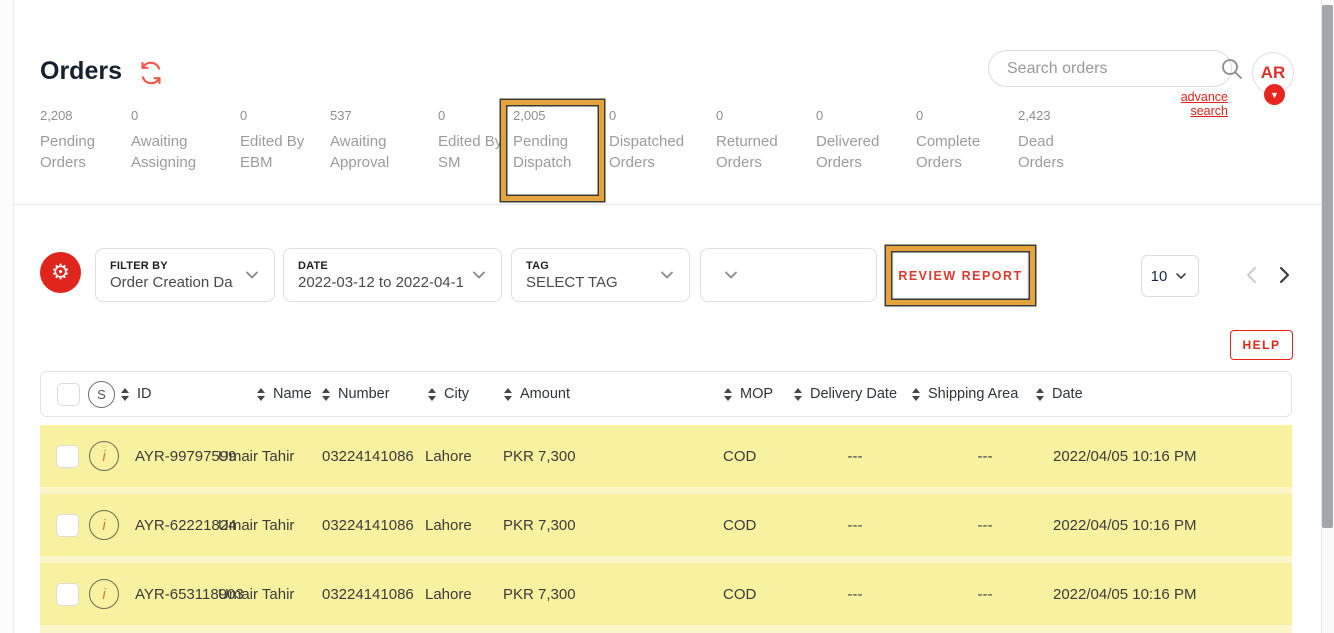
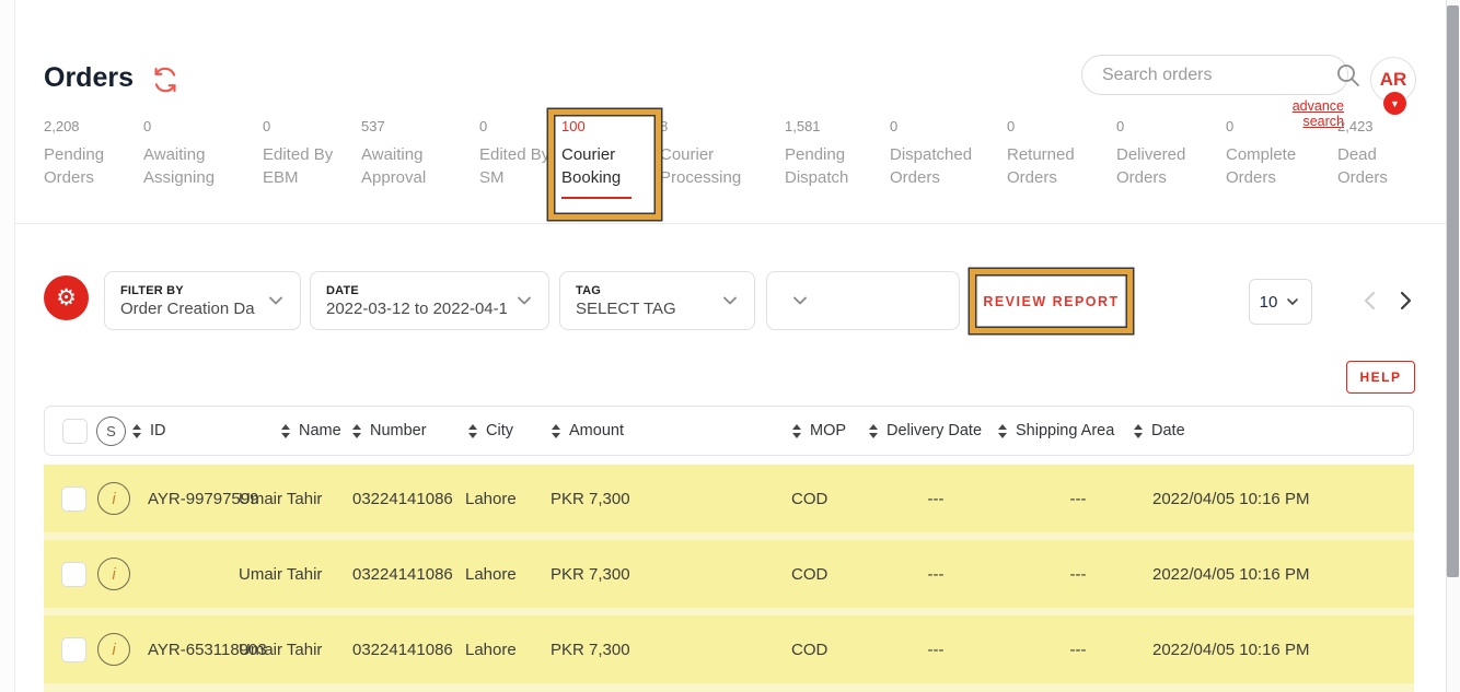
  Orders
  Search orders
  advance search
  AR
  ▼
  2,208
  Pending Orders
  0
  Awaiting Assigning
  0
  Edited By EBM
  537
  Awaiting Approval
  0
  Edited By SM
+ 100
+ Courier Booking
+ 8
+ Courier Processing
- 2,005
+ 1,581
  Pending Dispatch
  0
  Dispatched Orders
  0
  Returned Orders
  0
  Delivered Orders
  0
  Complete Orders
  2,423
  Dead Orders
  ⚙
  FILTER BY
  Order Creation Da
  DATE
  2022-03-12 to 2022-04-1
  TAG
  SELECT TAG
  REVIEW REPORT
  10
  HELP
  S
  ID
  Name
  Number
  City
  Amount
  MOP
  Delivery Date
  Shipping Area
  Date
  i
  AYR-99797599
  Umair Tahir
  03224141086
  Lahore
  PKR 7,300
  COD
  ---
  ---
  2022/04/05 10:16 PM
  i
- AYR-62221824
  Umair Tahir
  03224141086
  Lahore
  PKR 7,300
  COD
  ---
  ---
  2022/04/05 10:16 PM
  i
  AYR-653118903
  Umair Tahir
  03224141086
  Lahore
  PKR 7,300
  COD
  ---
  ---
  2022/04/05 10:16 PM
